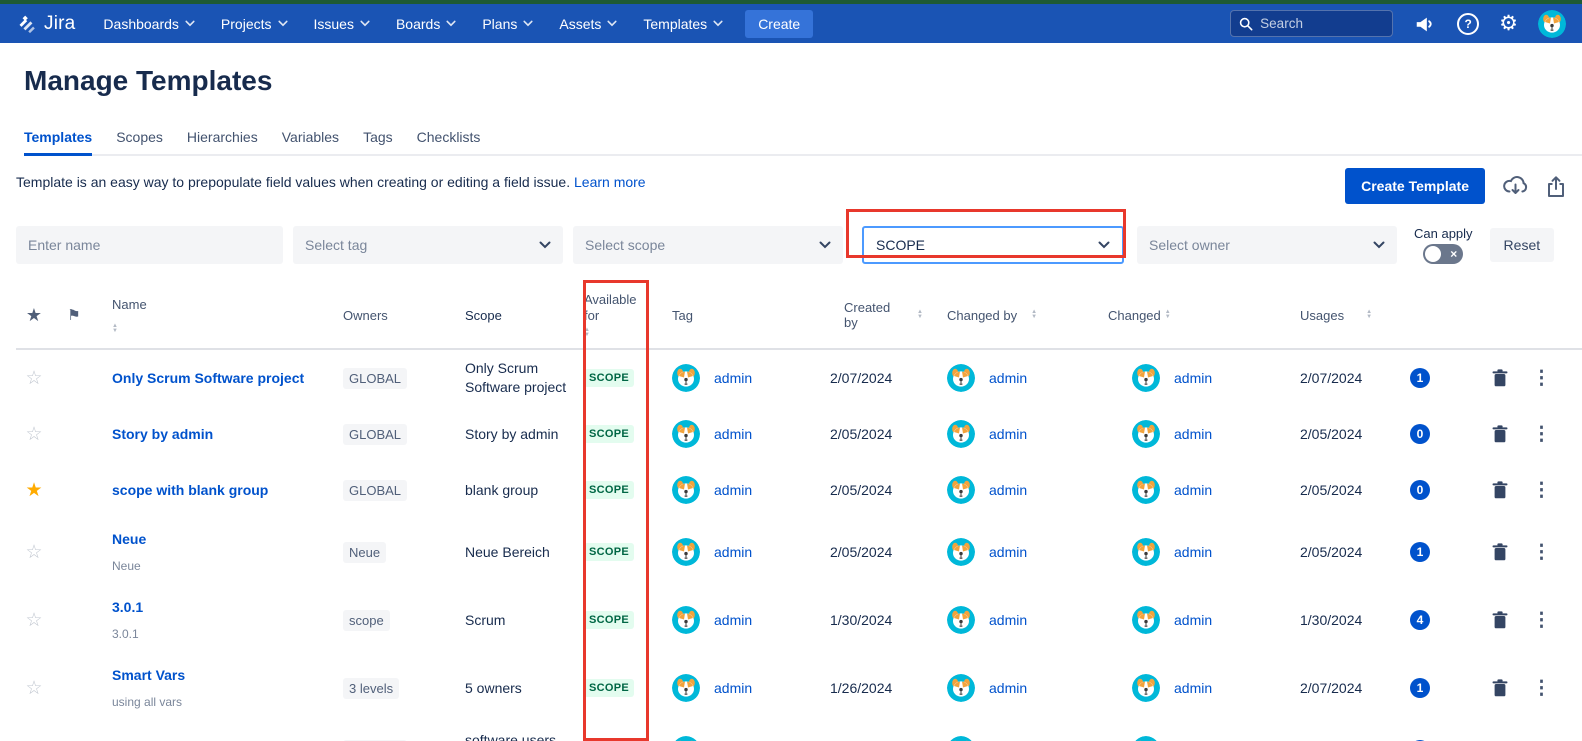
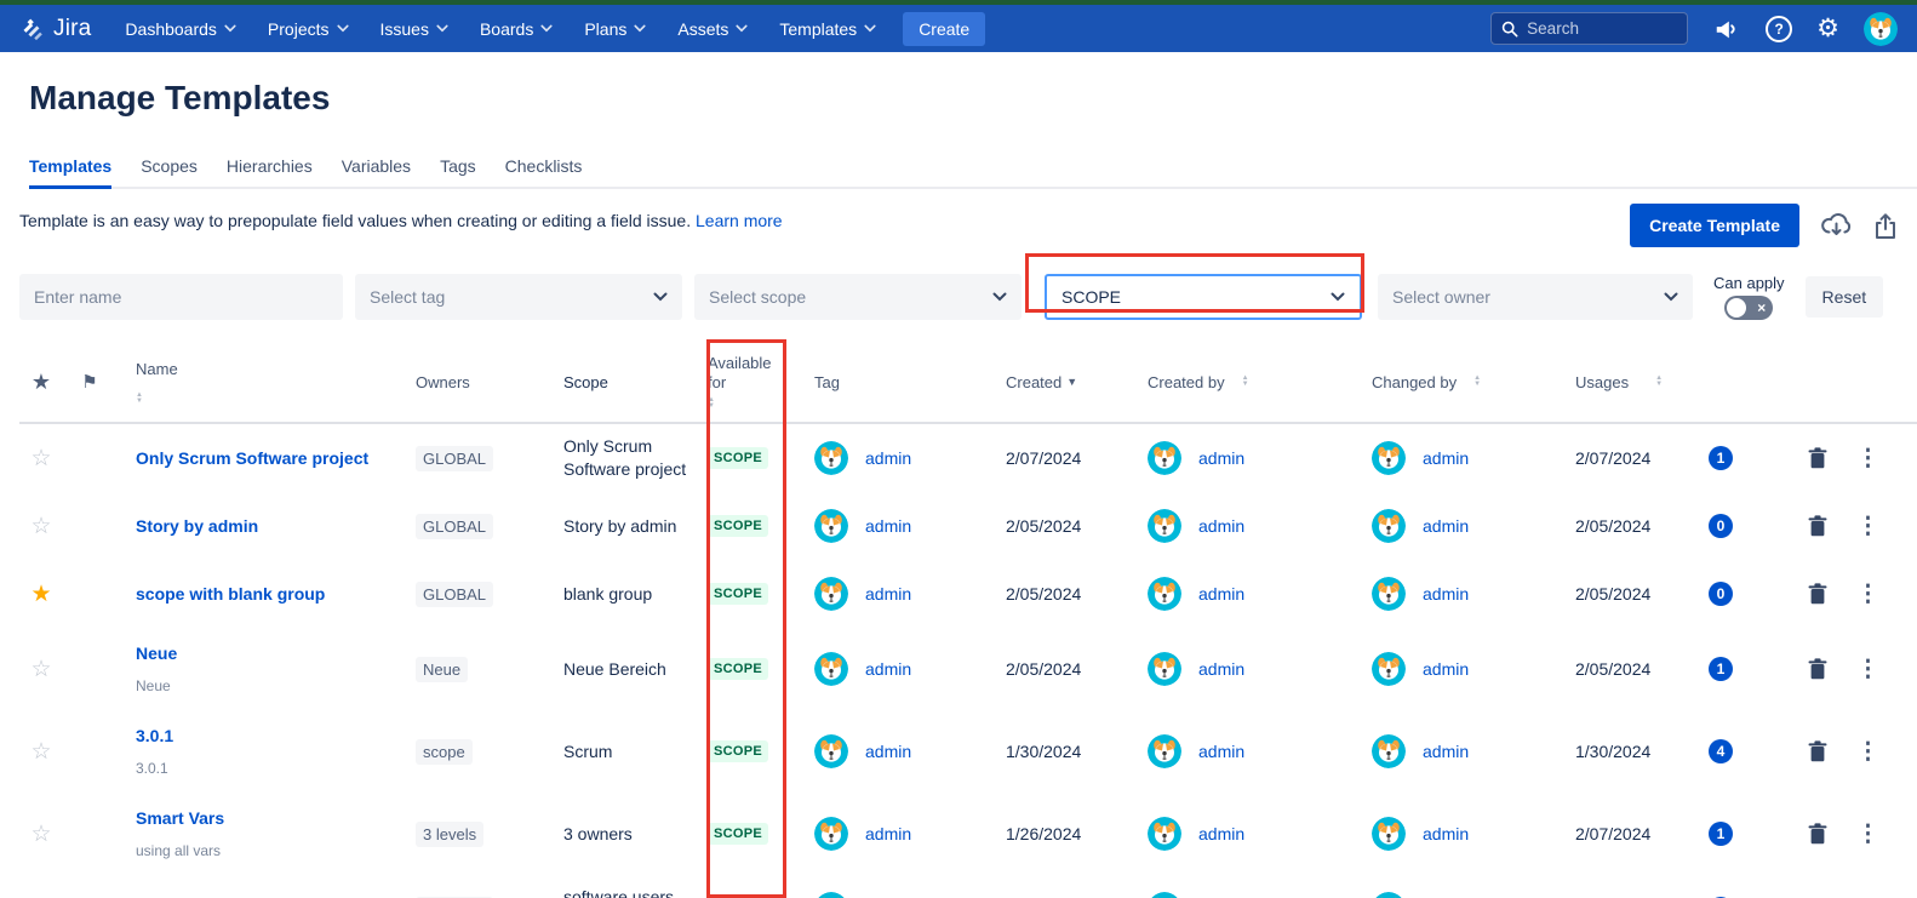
  Jira
  Dashboards
  Projects
  Issues
  Boards
  Plans
  Assets
  Templates
  Create
  Search
  ?
  ⚙
  Manage Templates
  Templates
  Scopes
  Hierarchies
  Variables
  Tags
  Checklists
  Template is an easy way to prepopulate field values when creating or editing a field issue. Learn more
  Create Template
  Enter name
  Select tag
  Select scope
  SCOPE
  Select owner
  Can apply
  ×
  Reset
  ★
  ⚑
  Name
  Owners
  Scope
  Available for
  Tag
+ Created
+ ▼
  Created by
  Changed by
- Changed
  Usages
  ☆
  Only Scrum Software project
  GLOBAL
  Only Scrum Software project
  SCOPE
  admin
  2/07/2024
  admin
  admin
  2/07/2024
  1
  ⋮
  ☆
  Story by admin
  GLOBAL
  Story by admin
  SCOPE
  admin
  2/05/2024
  admin
  admin
  2/05/2024
  0
  ⋮
  ★
  scope with blank group
  GLOBAL
  blank group
  SCOPE
  admin
  2/05/2024
  admin
  admin
  2/05/2024
  0
  ⋮
  ☆
  Neue
  Neue
  Neue
  Neue Bereich
  SCOPE
  admin
  2/05/2024
  admin
  admin
  2/05/2024
  1
  ⋮
  ☆
  3.0.1
  3.0.1
  scope
  Scrum
  SCOPE
  admin
  1/30/2024
  admin
  admin
  1/30/2024
  4
  ⋮
  ☆
  Smart Vars
  using all vars
  3 levels
- 5 owners
+ 3 owners
  SCOPE
  admin
  1/26/2024
  admin
  admin
  2/07/2024
  1
  ⋮
  software users
